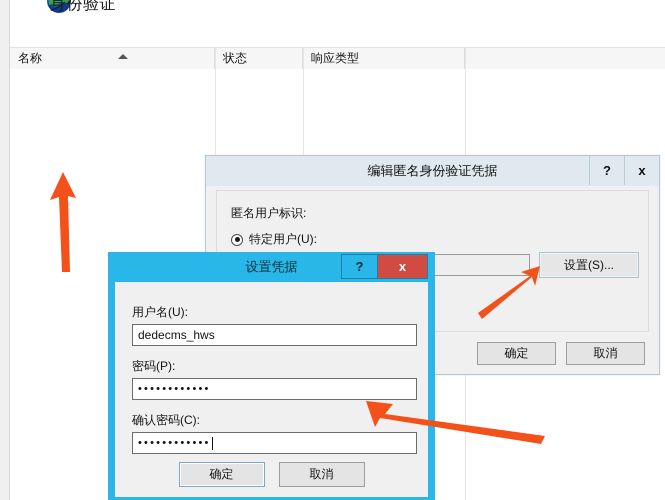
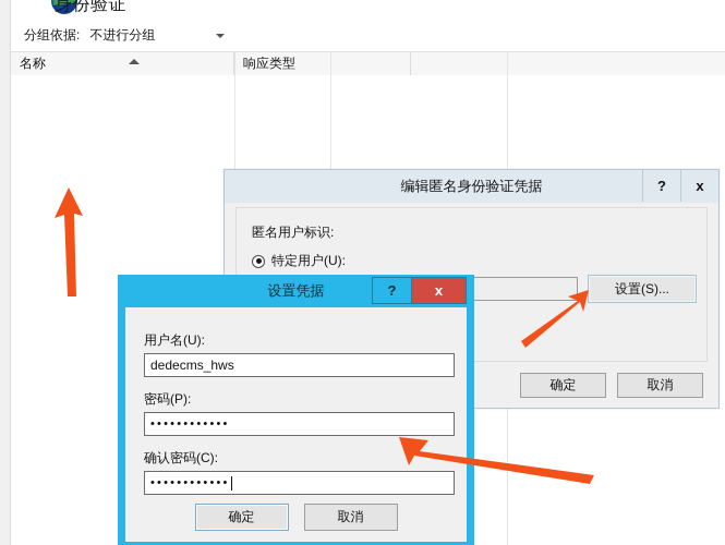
  身份验证
+ 分组依据:
+ 不进行分组
  名称
- 状态
  响应类型
  编辑匿名身份验证凭据
  ?
  x
  匿名用户标识:
  特定用户(U):
  设置(S)...
  确定
  取消
  设置凭据
  ?
  x
  用户名(U):
  dedecms_hws
  密码(P):
  ••••••••••••
  确认密码(C):
  ••••••••••••
  确定
  取消
